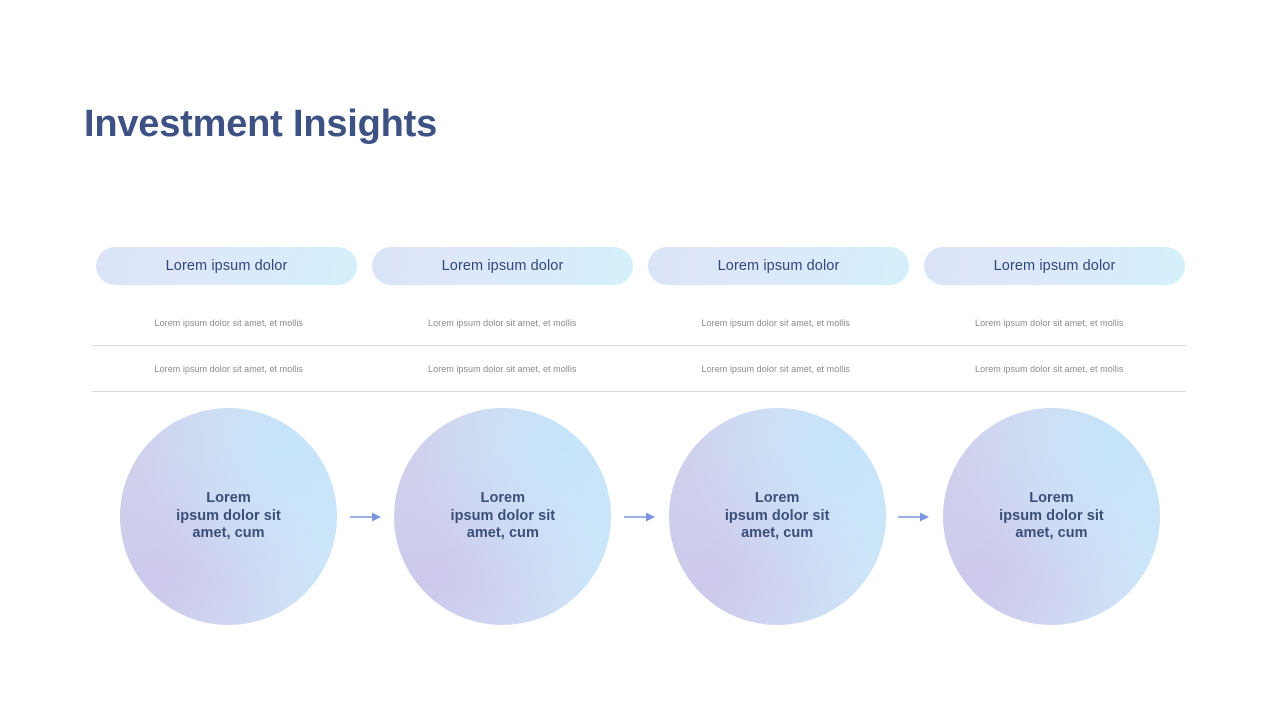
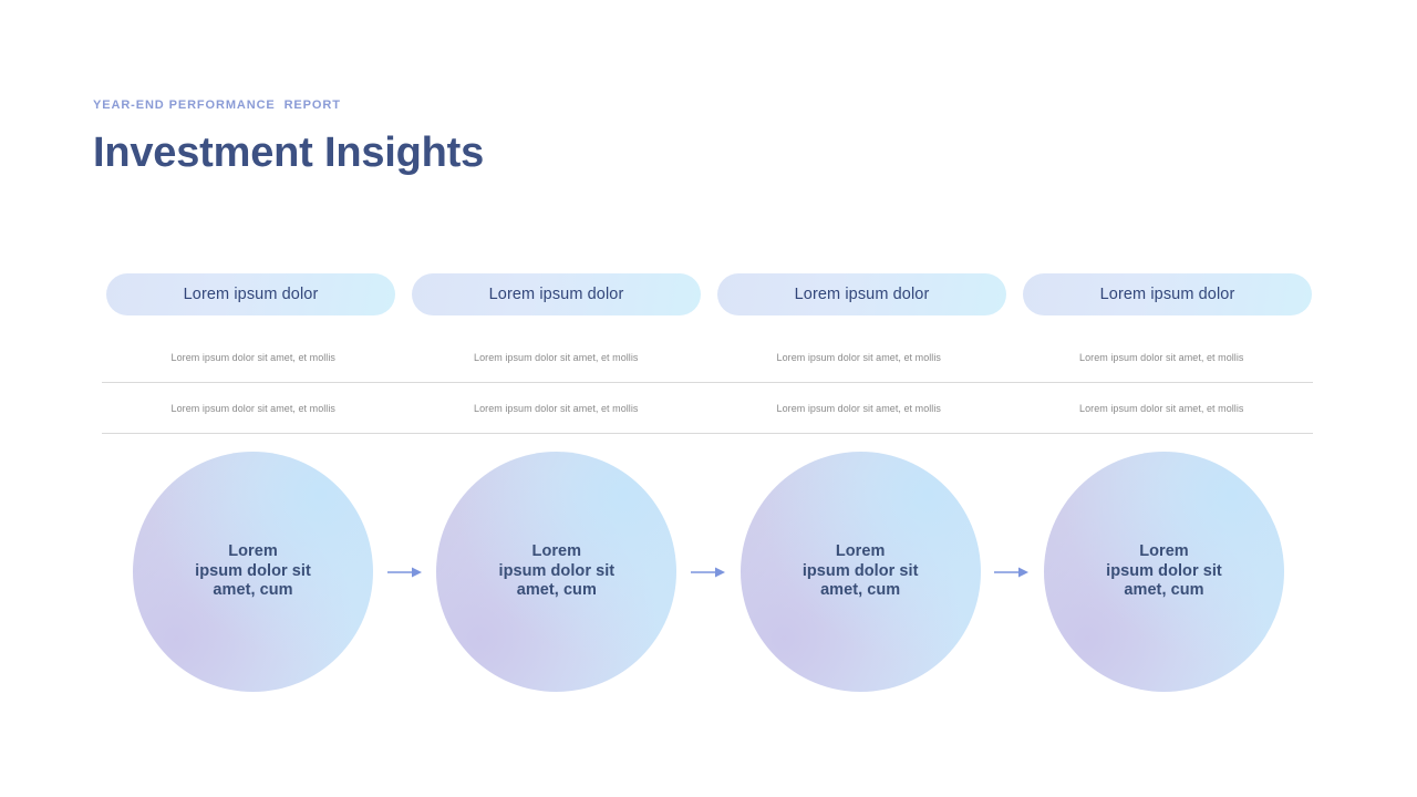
+ YEAR-END PERFORMANCE REPORT
  Investment Insights
  Lorem ipsum dolor
  Lorem ipsum dolor
  Lorem ipsum dolor
  Lorem ipsum dolor
  Lorem ipsum dolor sit amet, et mollis
  Lorem ipsum dolor sit amet, et mollis
  Lorem ipsum dolor sit amet, et mollis
  Lorem ipsum dolor sit amet, et mollis
  Lorem ipsum dolor sit amet, et mollis
  Lorem ipsum dolor sit amet, et mollis
  Lorem ipsum dolor sit amet, et mollis
  Lorem ipsum dolor sit amet, et mollis
  Lorem
  ipsum dolor sit
  amet, cum
  Lorem
  ipsum dolor sit
  amet, cum
  Lorem
  ipsum dolor sit
  amet, cum
  Lorem
  ipsum dolor sit
  amet, cum
